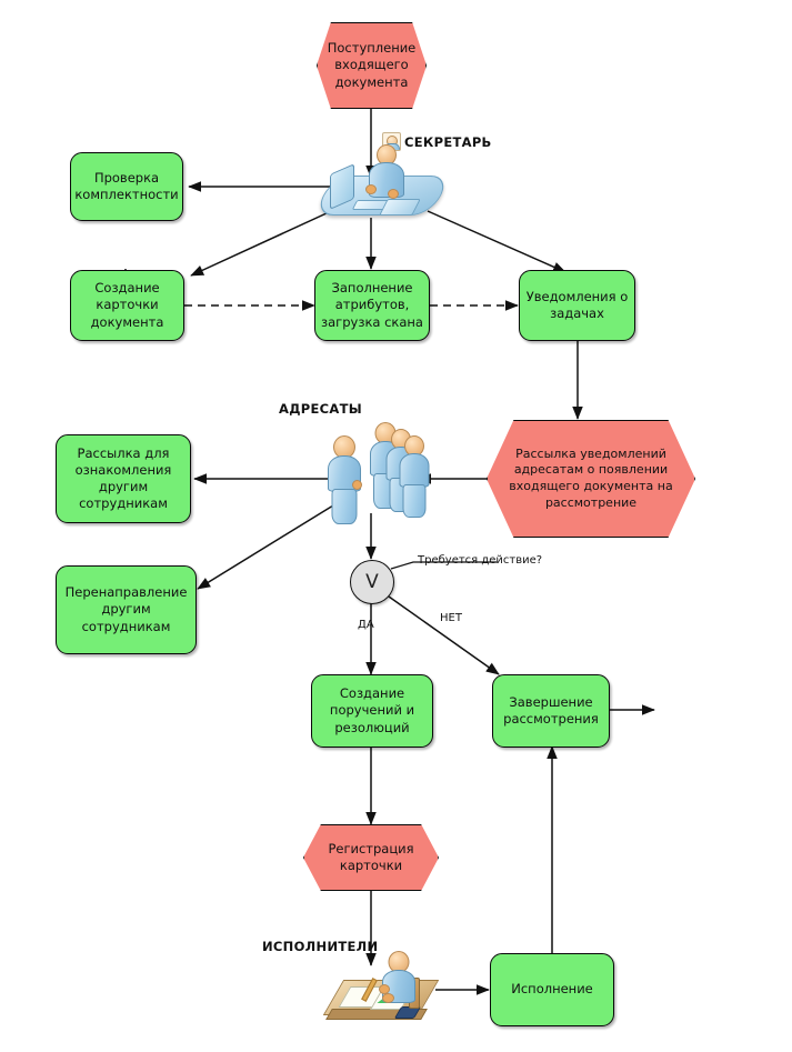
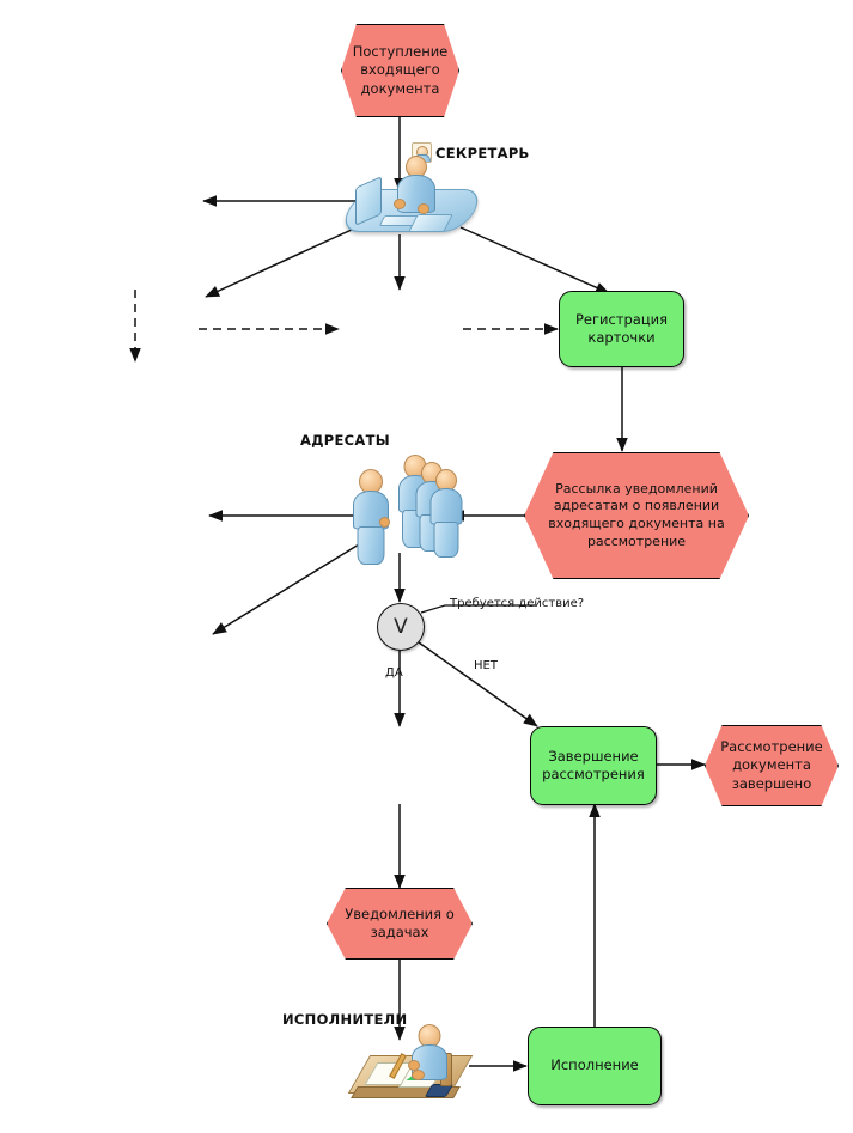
  Поступление входящего документа
- Проверка комплектности
- Создание карточки документа
- Заполнение атрибутов, загрузка скана
- Уведомления о задачах
+ Регистрация карточки
  Рассылка уведомлений адресатам о появлении входящего документа на рассмотрение
- Рассылка для ознакомления другим сотрудникам
- Перенаправление другим сотрудникам
- Создание поручений и резолюций
  Завершение рассмотрения
+ Рассмотрение документа завершено
- Регистрация карточки
+ Уведомления о задачах
  Исполнение
  V
  Требуется действие?
  ДА
  НЕТ
  СЕКРЕТАРЬ
  АДРЕСАТЫ
  ИСПОЛНИТЕЛИ
